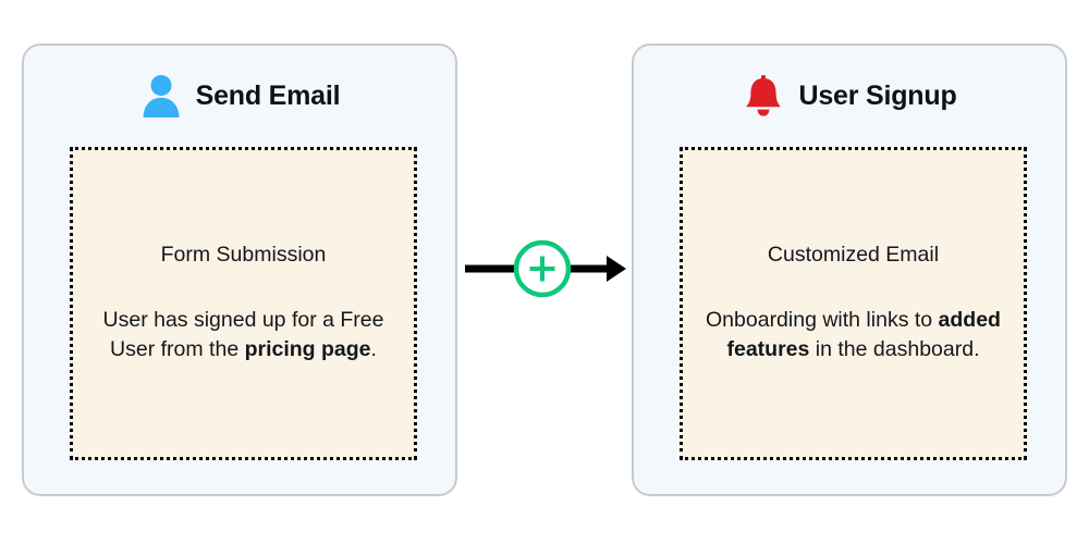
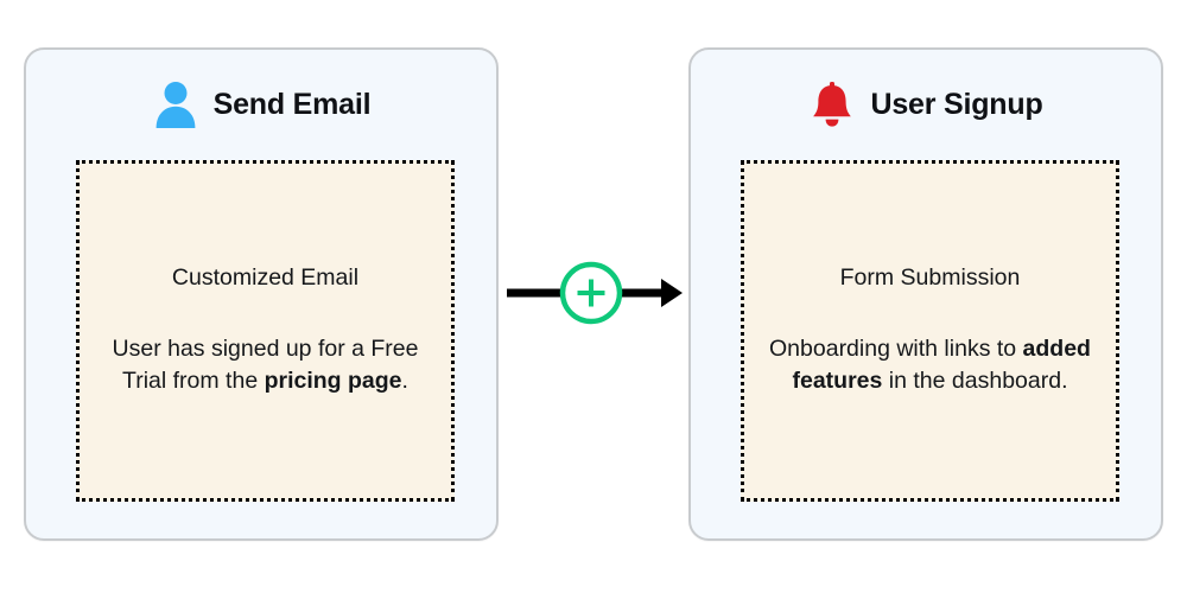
  Send Email
- Form Submission
+ Customized Email
- User has signed up for a Free User from the pricing page.
+ User has signed up for a Free Trial from the pricing page.
  User Signup
- Customized Email
+ Form Submission
  Onboarding with links to added features in the dashboard.
